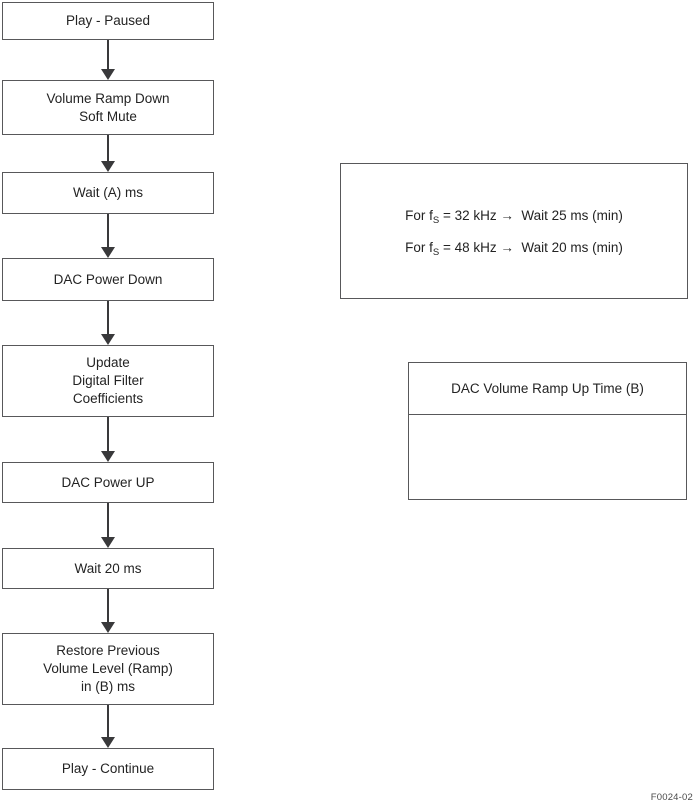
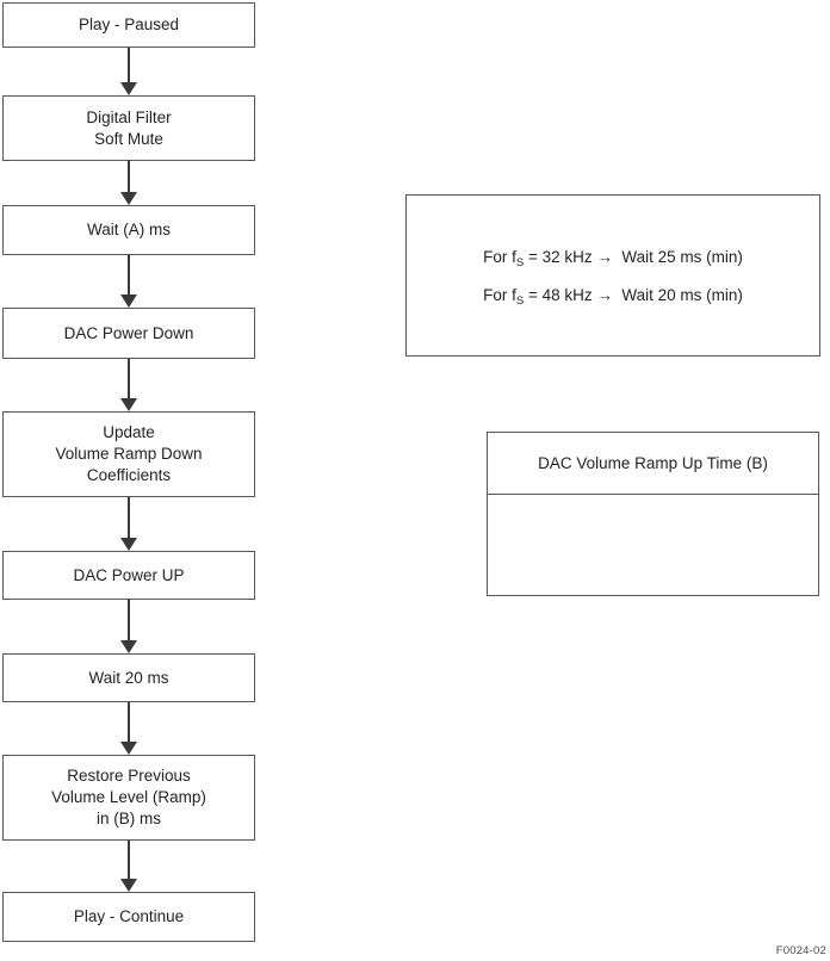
  Play - Paused
- Volume Ramp Down
+ Digital Filter
  Soft Mute
  Wait (A) ms
  DAC Power Down
  Update
- Digital Filter
+ Volume Ramp Down
  Coefficients
  DAC Power UP
  Wait 20 ms
  Restore Previous
  Volume Level (Ramp)
  in (B) ms
  Play - Continue
  For fS = 32 kHz → Wait 25 ms (min)
  For fS = 48 kHz → Wait 20 ms (min)
  DAC Volume Ramp Up Time (B)
  F0024-02
